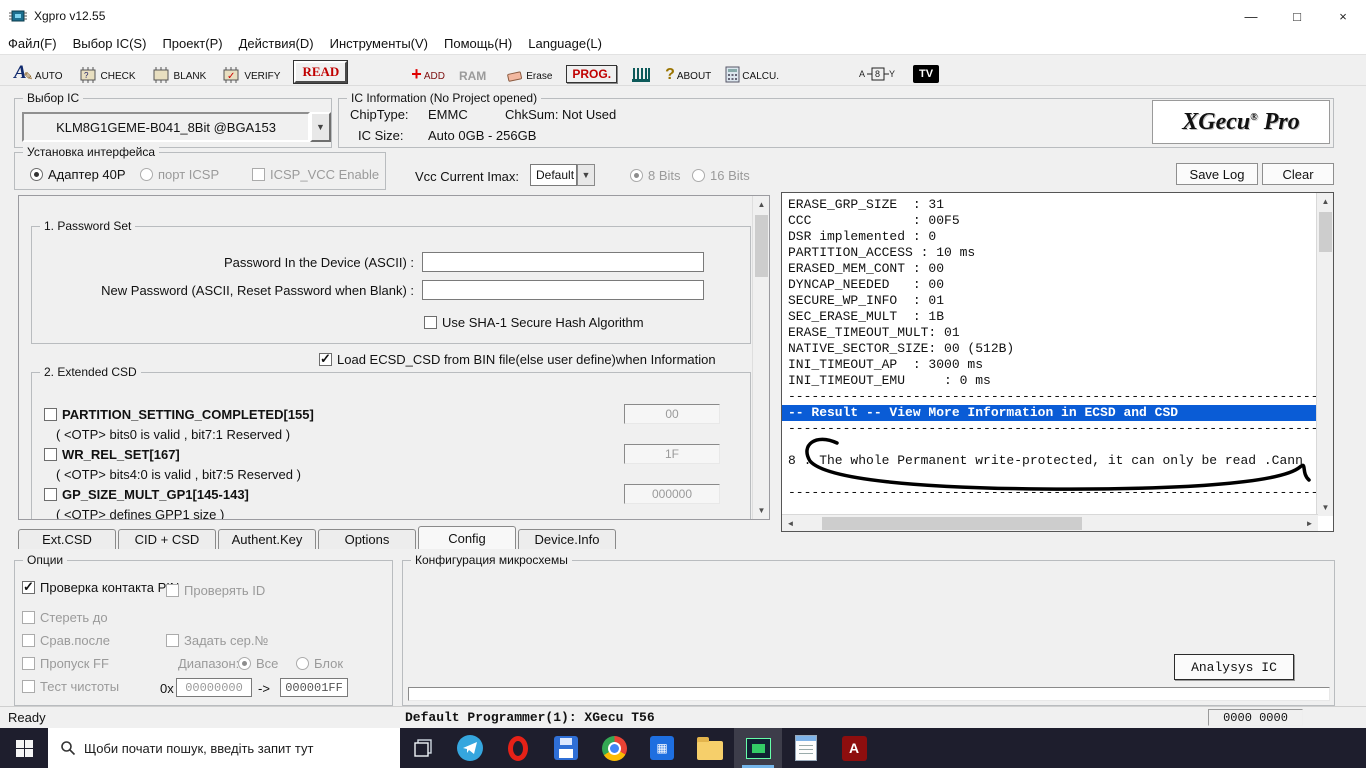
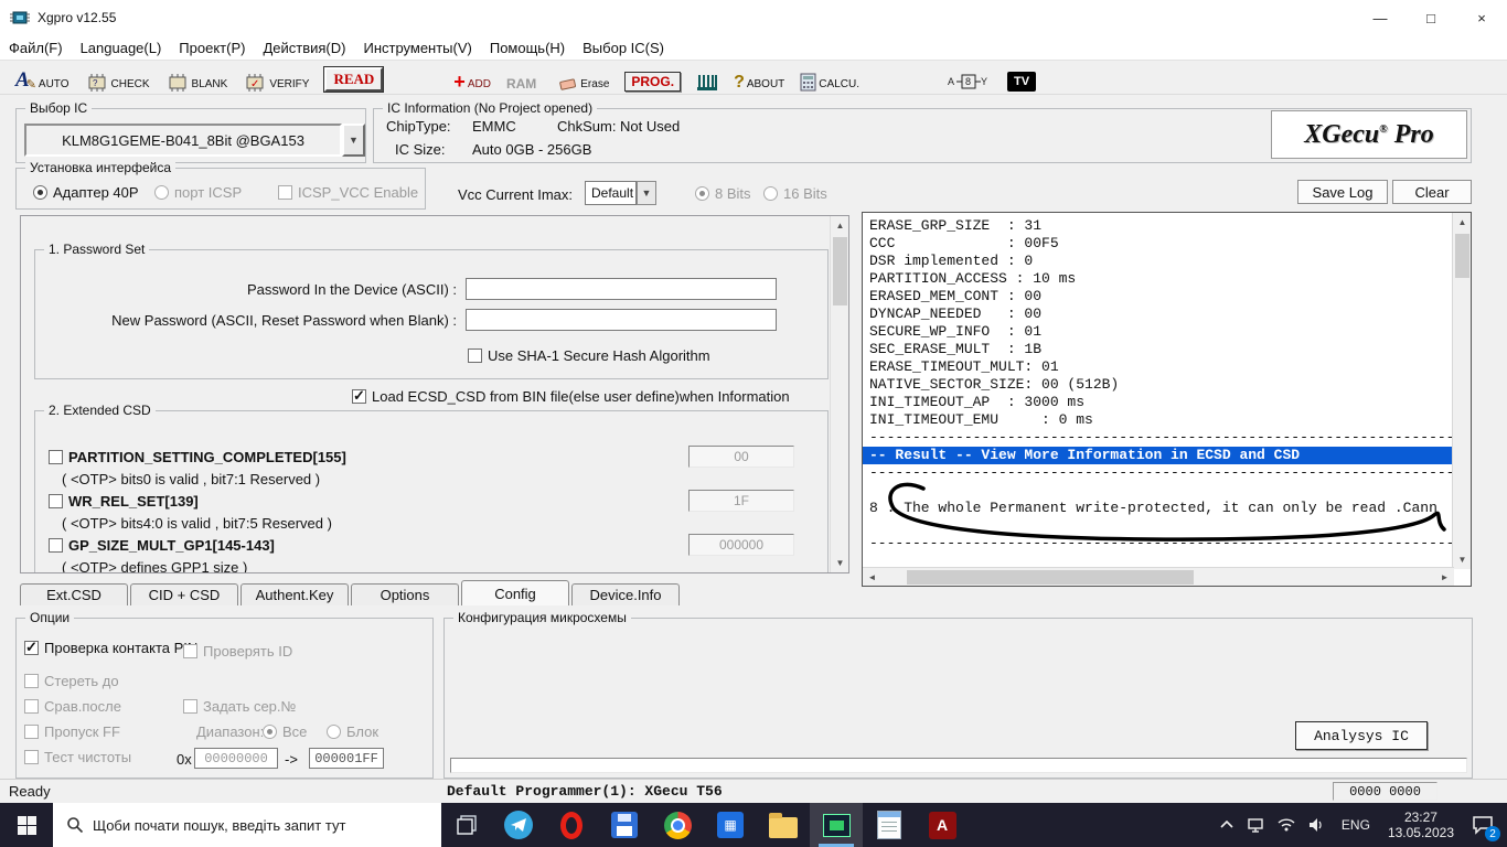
  Xgpro v12.55
  —
  □
  ×
  Файл(F)
- Выбор IC(S)
+ Language(L)
  Проект(P)
  Действия(D)
  Инструменты(V)
  Помощь(H)
- Language(L)
+ Выбор IC(S)
  A
  ✎
  AUTO
  ?
  CHECK
  BLANK
  ✓
  VERIFY
  READ
  +
  ADD
  RAM
  Erase
  PROG.
  ?
  ABOUT
  CALCU.
  A
  8
  Y
  TV
  Выбор IC
  KLM8G1GEME-B041_8Bit @BGA153
  ▼
  IC Information (No Project opened)
  ChipType:
  EMMC
  ChkSum:
  Not Used
  IC Size:
  Auto 0GB - 256GB
  XGecu® Pro
  Установка интерфейса
  Адаптер 40P
  порт ICSP
  ICSP_VCC Enable
  Vcc Current Imax:
  Default
  ▼
  8 Bits
  16 Bits
  Save Log
  Clear
  1. Password Set
  Password In the Device (ASCII) :
  New Password (ASCII, Reset Password when Blank) :
  Use SHA-1 Secure Hash Algorithm
  Load ECSD_CSD from BIN file(else user define)when Information
  2. Extended CSD
  PARTITION_SETTING_COMPLETED[155]
  ( <OTP> bits0 is valid , bit7:1 Reserved )
  00
- WR_REL_SET[167]
+ WR_REL_SET[139]
  ( <OTP> bits4:0 is valid , bit7:5 Reserved )
  1F
  GP_SIZE_MULT_GP1[145-143]
  ( <OTP> defines GPP1 size )
  000000
  ▲
  ▼
  ERASE_GRP_SIZE : 31
  CCC : 00F5
  DSR implemented : 0
  PARTITION_ACCESS : 10 ms
  ERASED_MEM_CONT : 00
  DYNCAP_NEEDED : 00
  SECURE_WP_INFO : 01
  SEC_ERASE_MULT : 1B
  ERASE_TIMEOUT_MULT: 01
  NATIVE_SECTOR_SIZE: 00 (512B)
  INI_TIMEOUT_AP : 3000 ms
  INI_TIMEOUT_EMU : 0 ms
  -- Result -- View More Information in ECSD and CSD
  8 . The whole Permanent write-protected, it can only be read .Cann
  ▲
  ▼
  ◄
  ►
  Ext.CSD
  CID + CSD
  Authent.Key
  Options
  Config
  Device.Info
  Опции
  Проверка контакта P
  Проверять ID
  Стереть до
  Срав.после
  Задать сер.№
  Пропуск FF
  Диапазон
  Все
  Блок
  Тест чистоты
  0x
  00000000
  ->
  000001FF
  Конфигурация микросхемы
  Analysys IC
  Ready
  Default Programmer(1): XGecu T56
  0000 0000
  Щоби почати пошук, введіть запит тут
  ▦
  A
+ ENG
+ 23:27
+ 13.05.2023
+ 2
